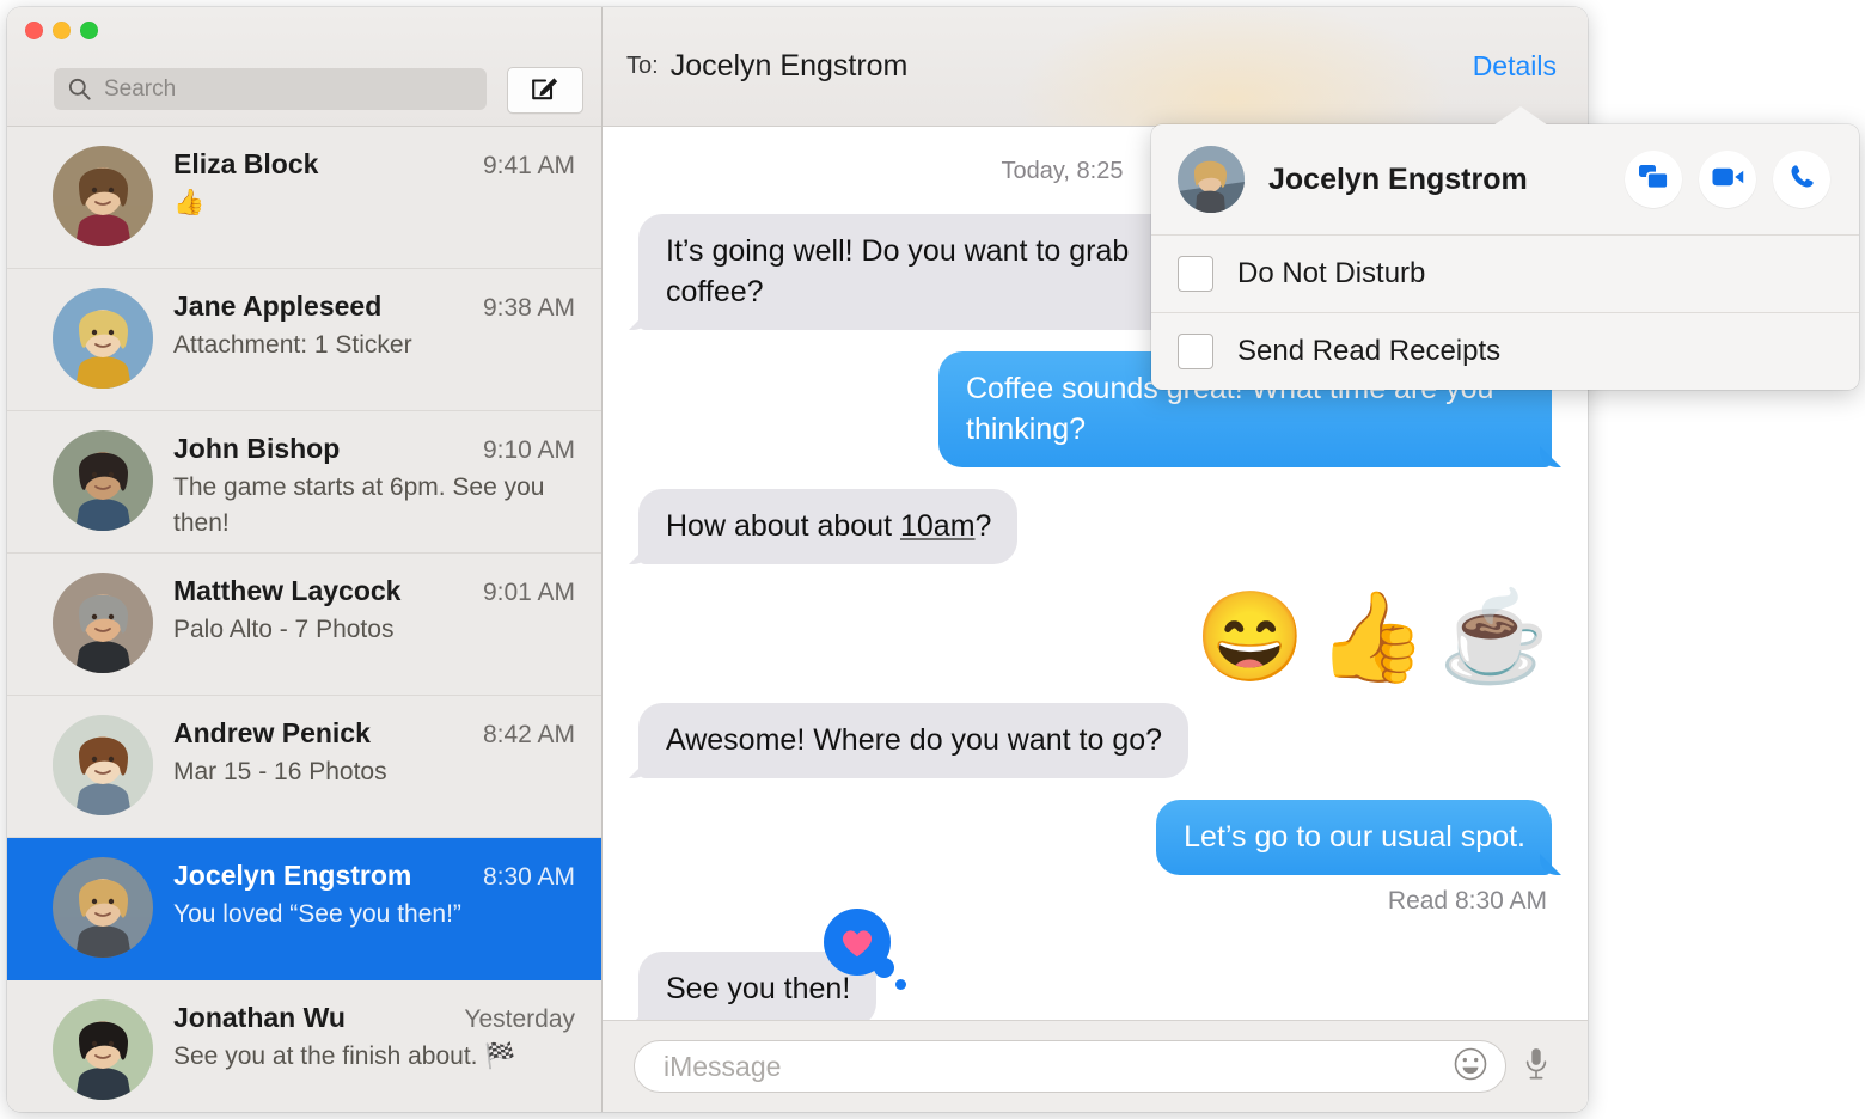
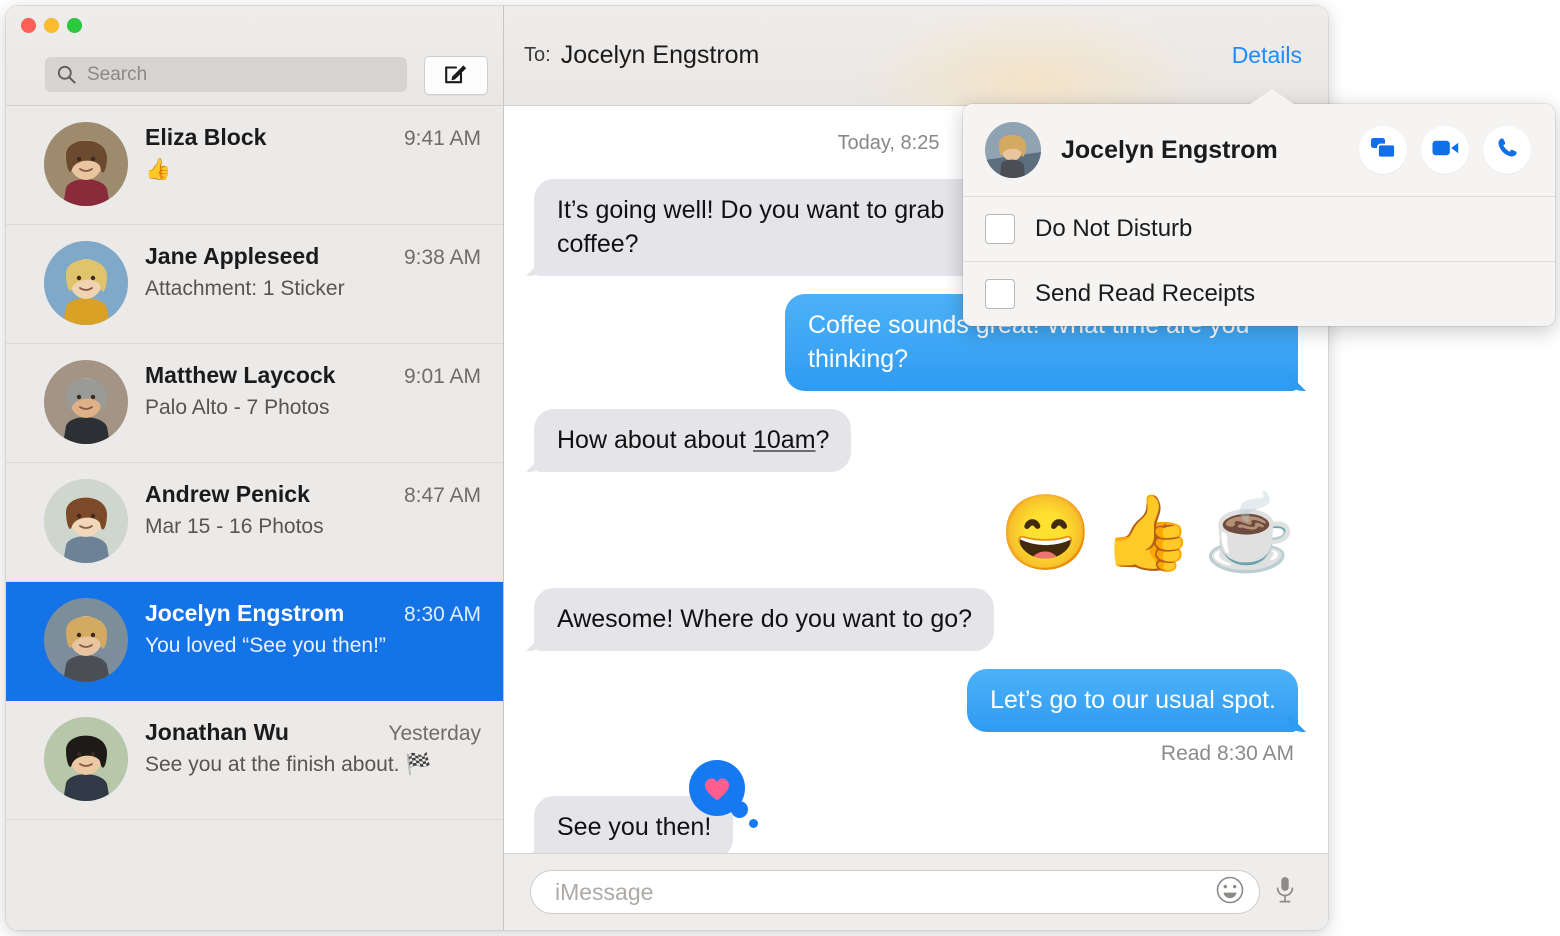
  Search
  Eliza Block
  9:41 AM
  👍
  Jane Appleseed
  9:38 AM
  Attachment: 1 Sticker
- John Bishop
- 9:10 AM
- The game starts at 6pm. See you then!
  Matthew Laycock
  9:01 AM
  Palo Alto - 7 Photos
  Andrew Penick
- 8:42 AM
+ 8:47 AM
  Mar 15 - 16 Photos
  Jocelyn Engstrom
  8:30 AM
  You loved “See you then!”
  Jonathan Wu
  Yesterday
  See you at the finish about. 🏁
  To:
  Jocelyn Engstrom
  Details
  Today, 8:25
  It’s going well! Do you want to grab coffee?
  How about about 10am?
  😄
  👍
  ☕
  Awesome! Where do you want to go?
  Let’s go to our usual spot.
  Read 8:30 AM
  See you then!
  iMessage
  Jocelyn Engstrom
  Do Not Disturb
  Send Read Receipts
